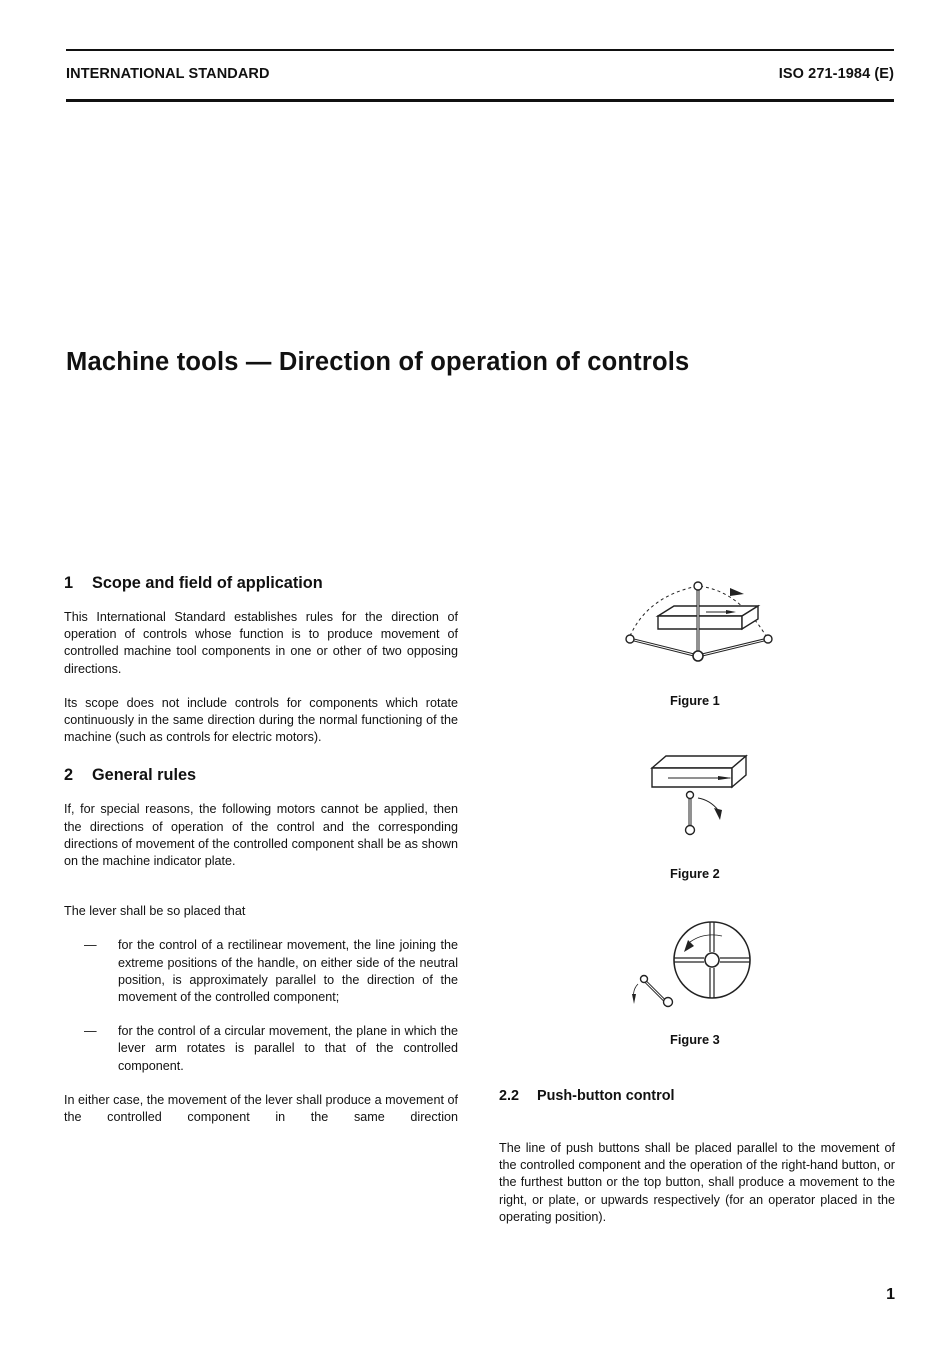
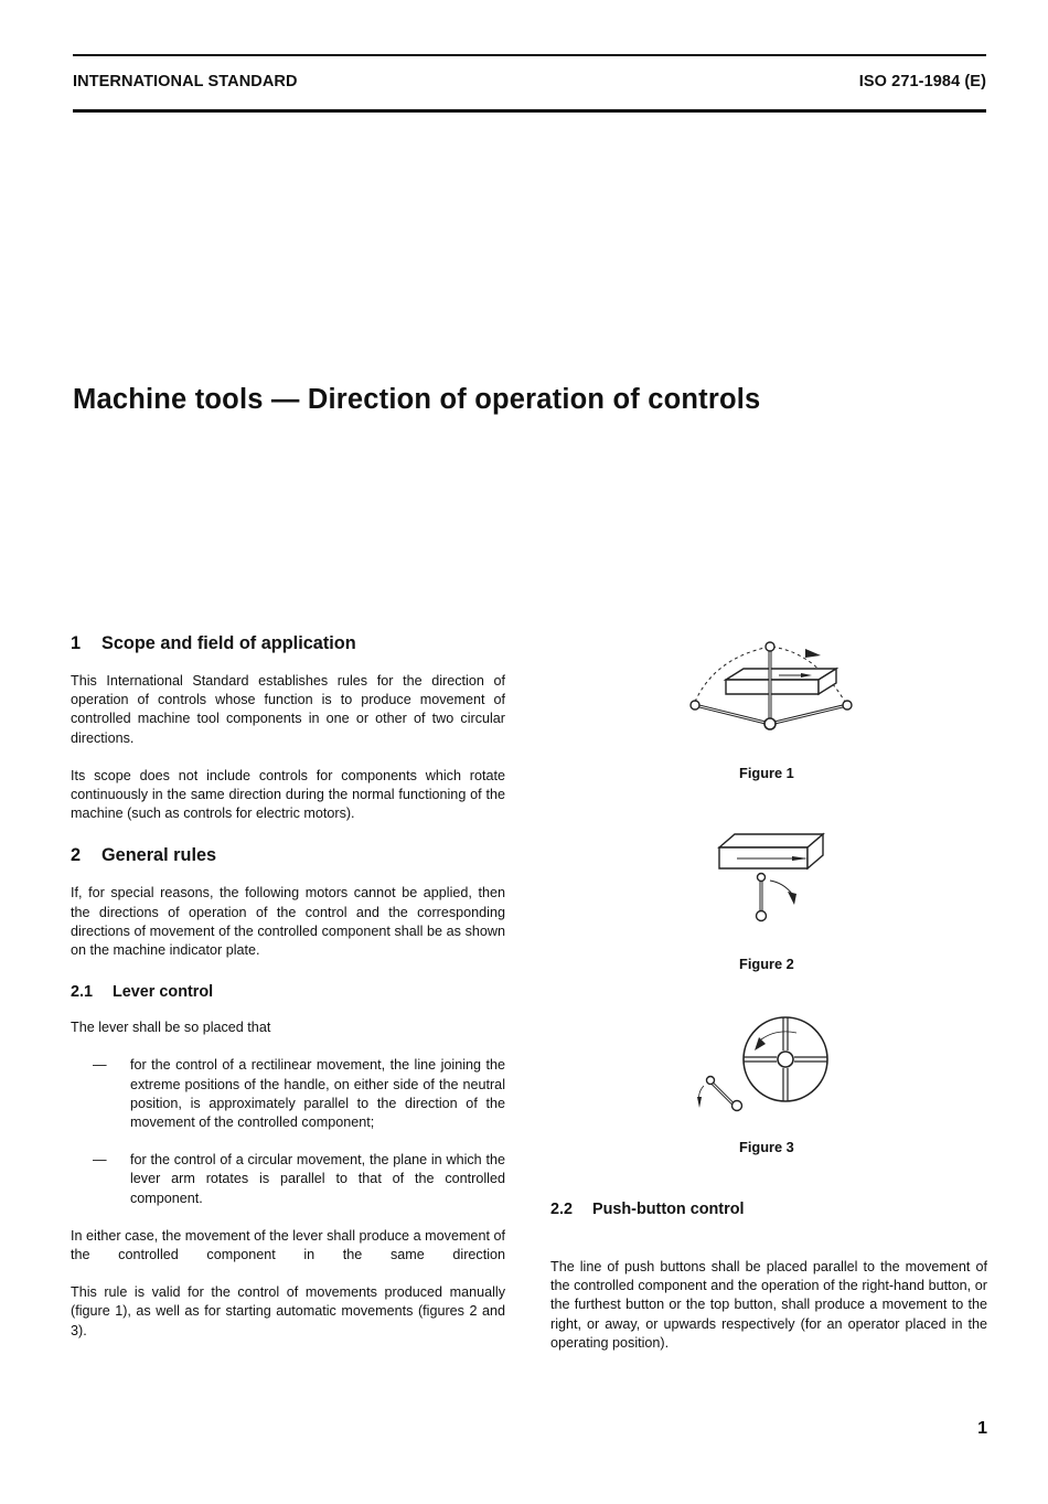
  INTERNATIONAL STANDARD
  ISO 271-1984 (E)
  Machine tools — Direction of operation of controls
  1 Scope and field of application
- This International Standard establishes rules for the direction of operation of controls whose function is to produce movement of controlled machine tool components in one or other of two opposing directions.
+ This International Standard establishes rules for the direction of operation of controls whose function is to produce movement of controlled machine tool components in one or other of two circular directions.
  Its scope does not include controls for components which rotate continuously in the same direction during the normal functioning of the machine (such as controls for electric motors).
  2 General rules
  If, for special reasons, the following motors cannot be applied, then the directions of operation of the control and the corresponding directions of movement of the controlled component shall be as shown on the machine indicator plate.
+ 2.1 Lever control
  The lever shall be so placed that
  —
  for the control of a rectilinear movement, the line joining the extreme positions of the handle, on either side of the neutral position, is approximately parallel to the direction of the movement of the controlled component;
  —
  for the control of a circular movement, the plane in which the lever arm rotates is parallel to that of the controlled component.
  In either case, the movement of the lever shall produce a movement of the controlled component in the same direction
+ This rule is valid for the control of movements produced manually (figure 1), as well as for starting automatic movements (figures 2 and 3).
  Figure 1
  Figure 2
  Figure 3
  2.2 Push-button control
- The line of push buttons shall be placed parallel to the movement of the controlled component and the operation of the right-hand button, or the furthest button or the top button, shall produce a movement to the right, or plate, or upwards respectively (for an operator placed in the operating position).
+ The line of push buttons shall be placed parallel to the movement of the controlled component and the operation of the right-hand button, or the furthest button or the top button, shall produce a movement to the right, or away, or upwards respectively (for an operator placed in the operating position).
  1
